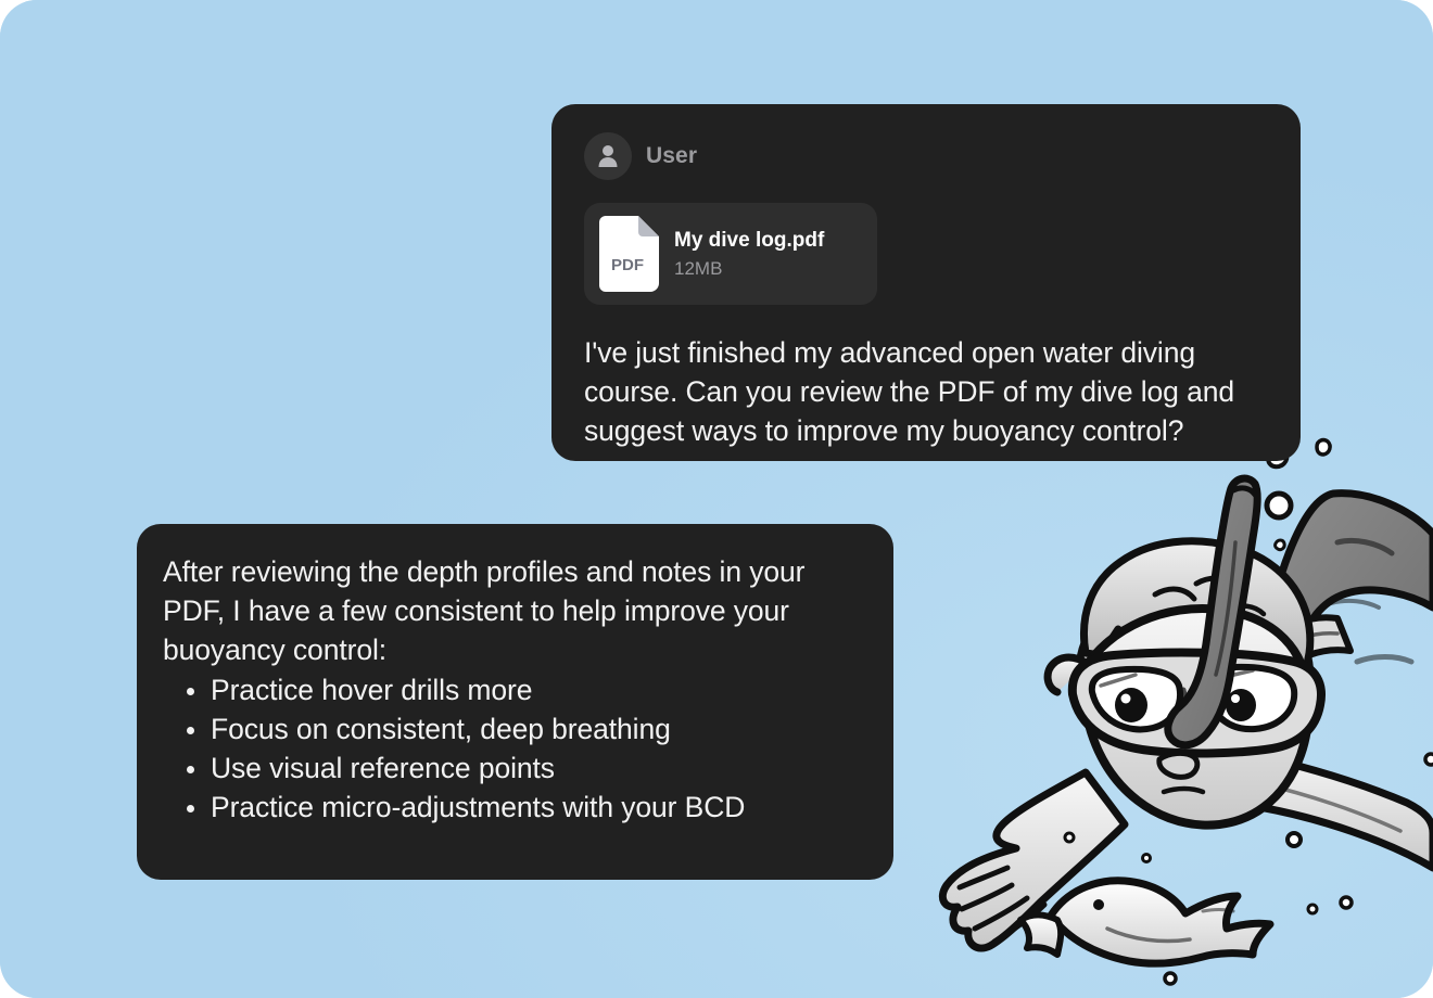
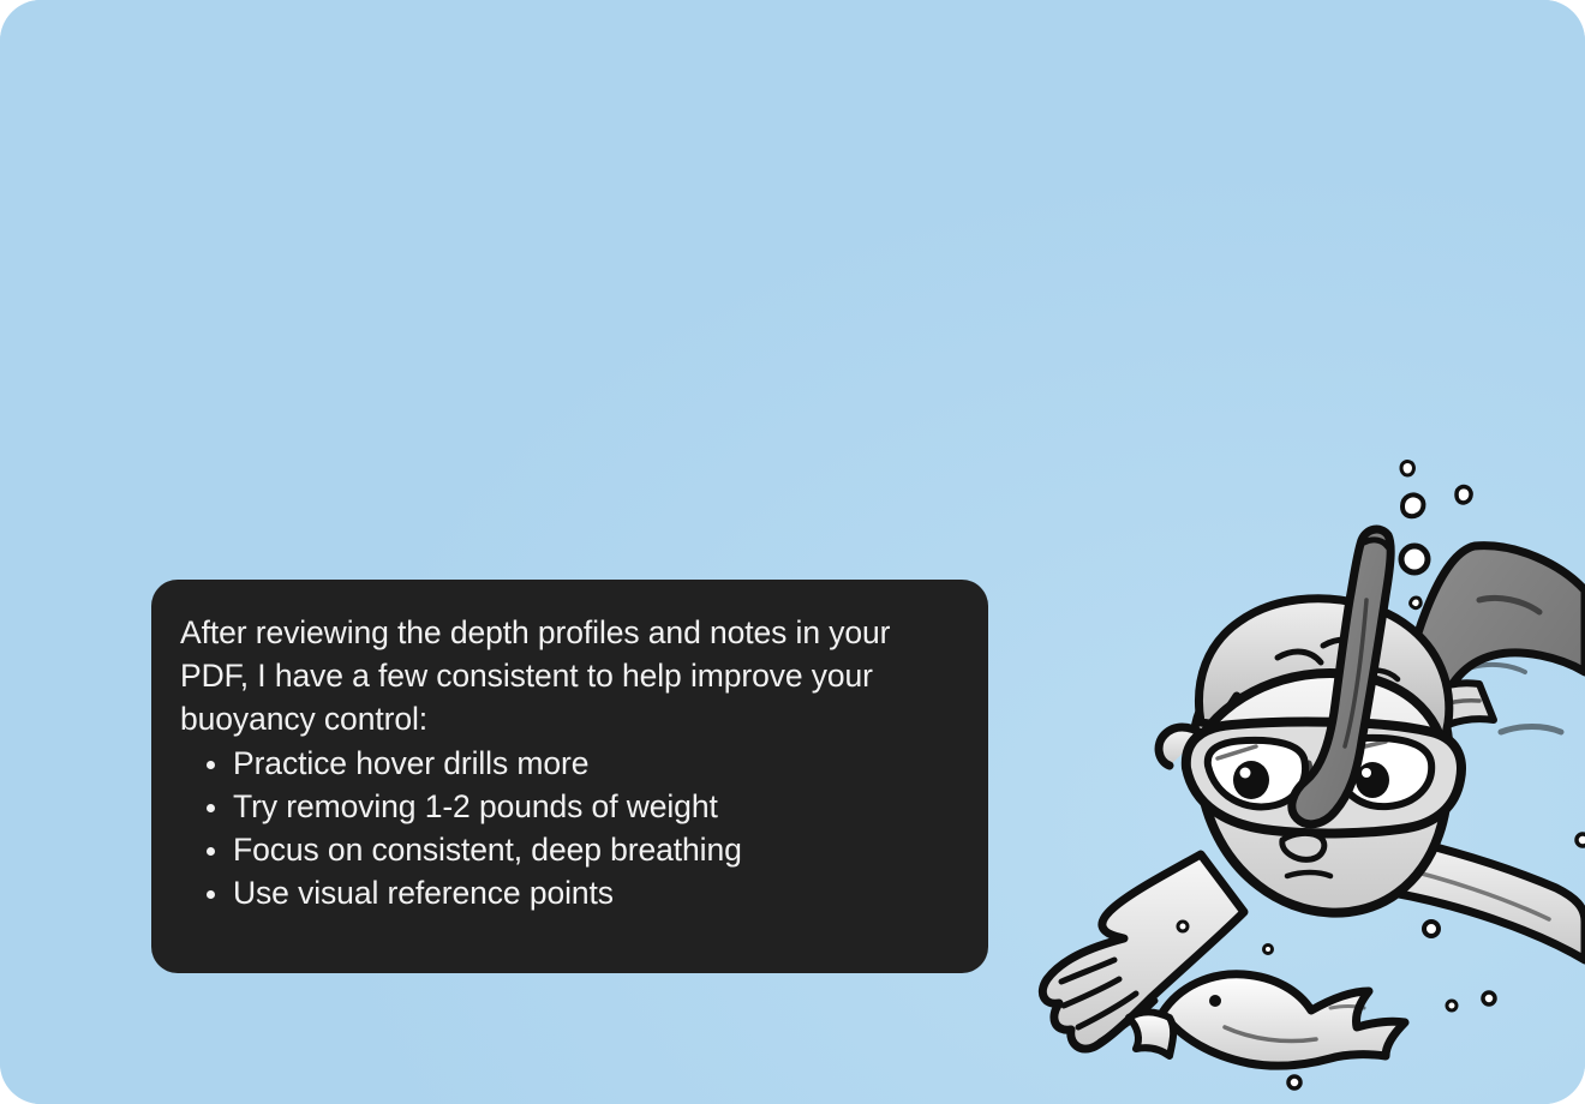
- User
- PDF
- My dive log.pdf
- 12MB
- I've just finished my advanced open water diving course. Can you review the PDF of my dive log and suggest ways to improve my buoyancy control?
  After reviewing the depth profiles and notes in your PDF, I have a few consistent to help improve your buoyancy control:
  Practice hover drills more
+ Try removing 1-2 pounds of weight
  Focus on consistent, deep breathing
  Use visual reference points
- Practice micro-adjustments with your BCD
